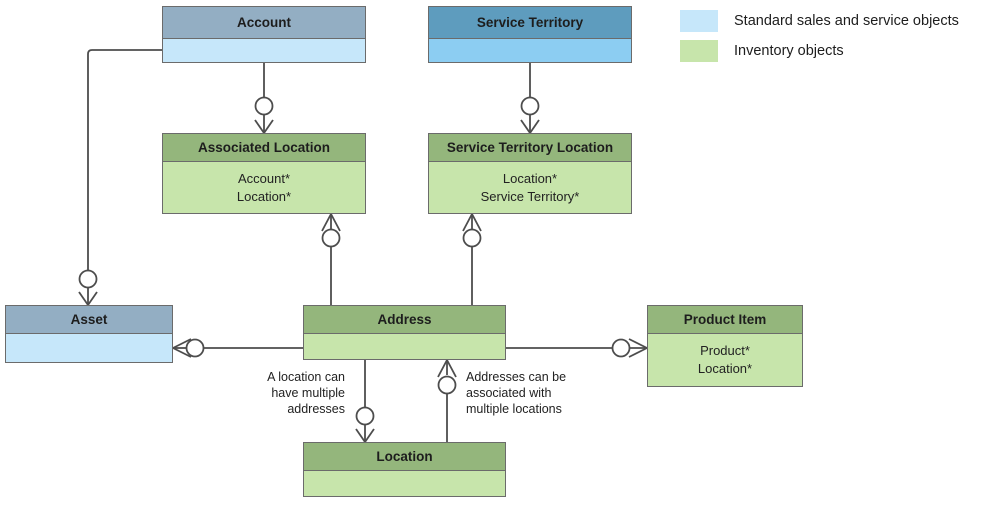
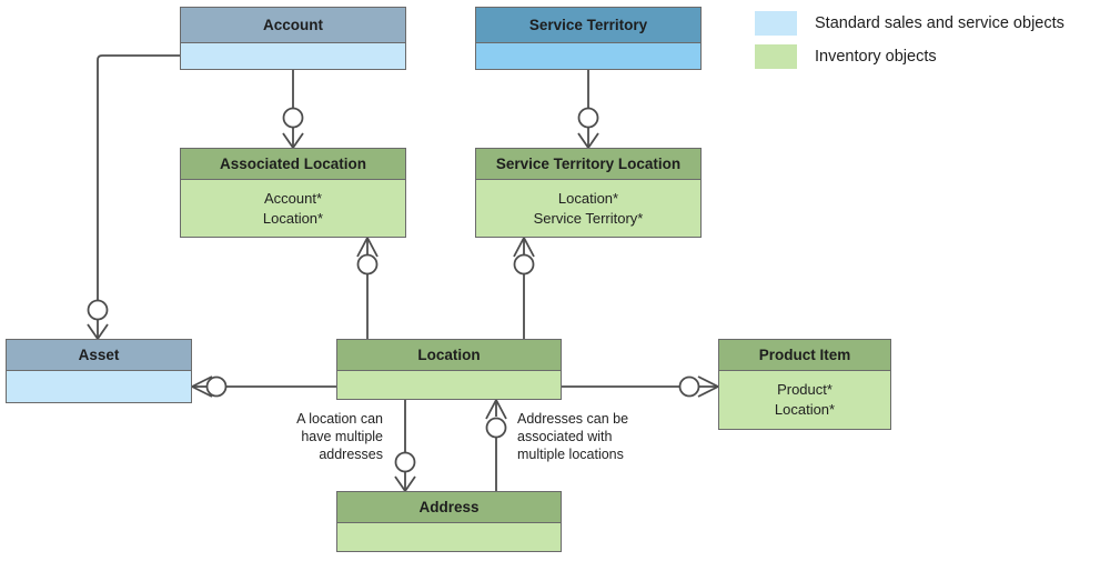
  Account
  Service Territory
  Associated Location
  Account*
  Location*
  Service Territory Location
  Location*
  Service Territory*
  Asset
- Address
+ Location
  Product Item
  Product*
  Location*
- Location
+ Address
  A location can
  have multiple
  addresses
  Addresses can be
  associated with
  multiple locations
  Standard sales and service objects
  Inventory objects
